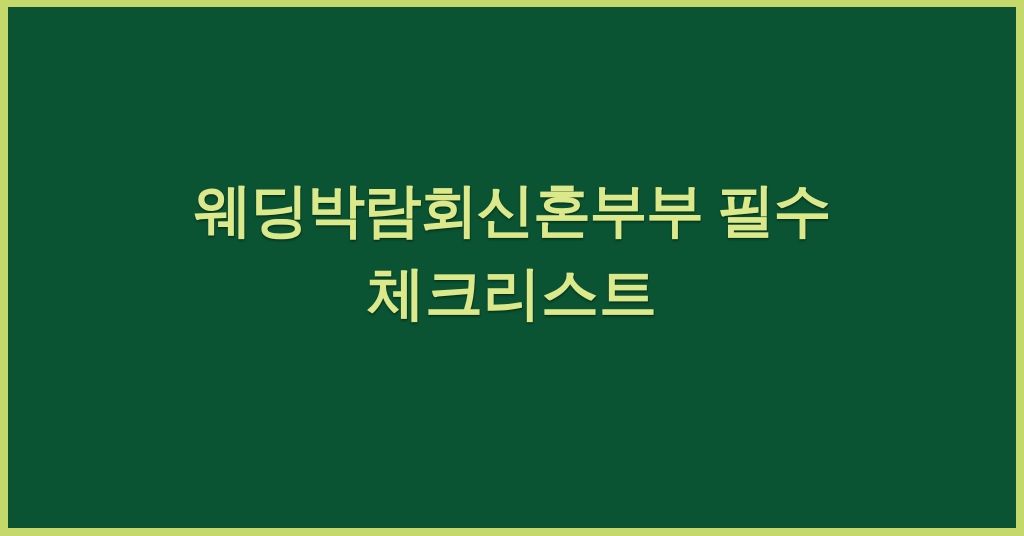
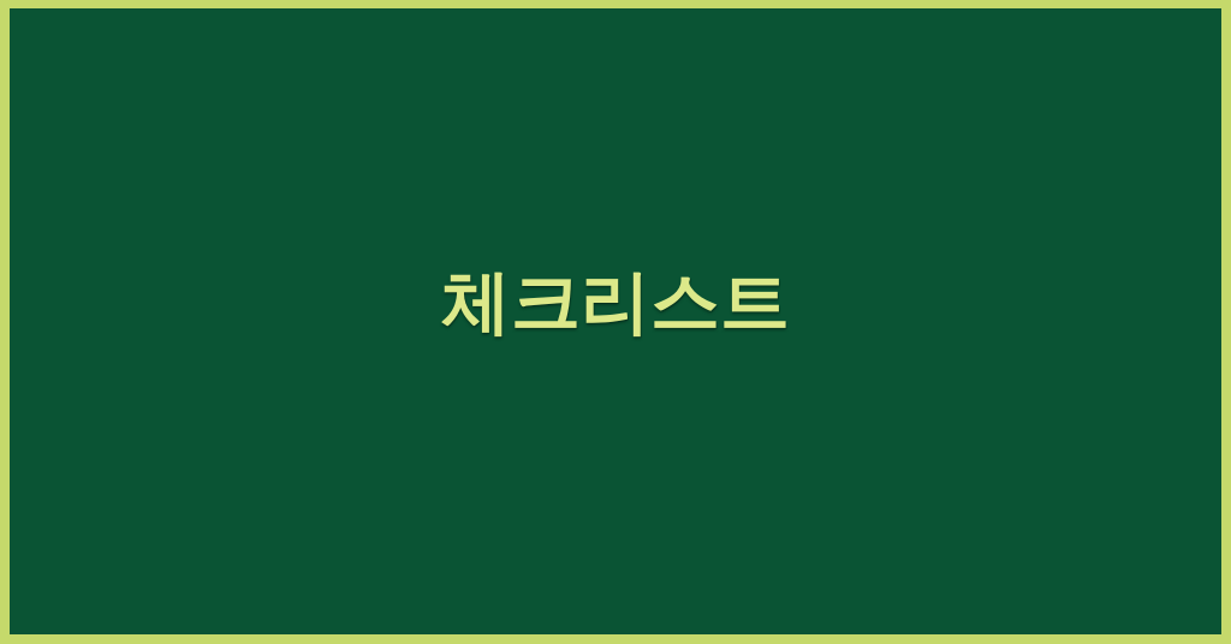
- 웨딩박람회신혼부부 필수
  체크리스트
